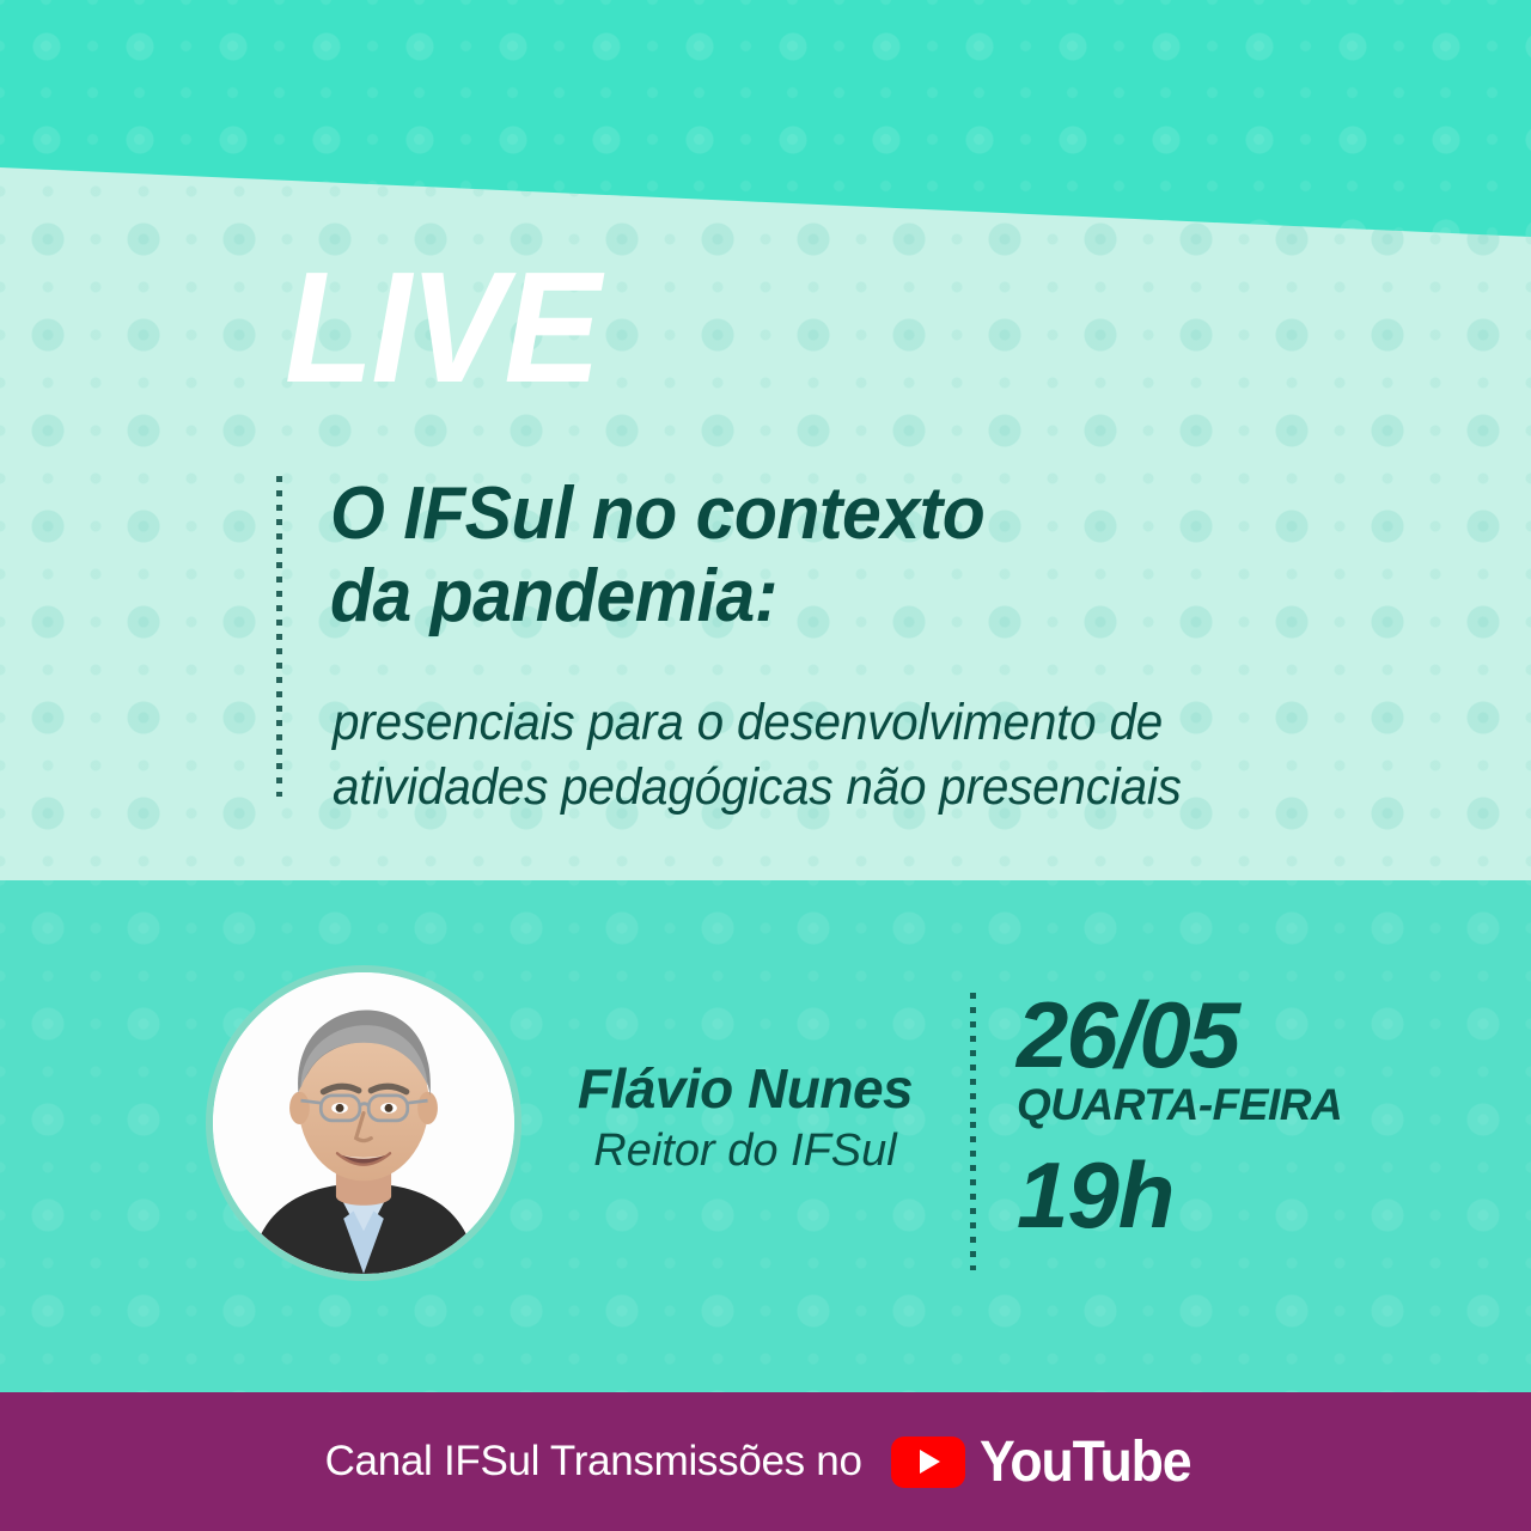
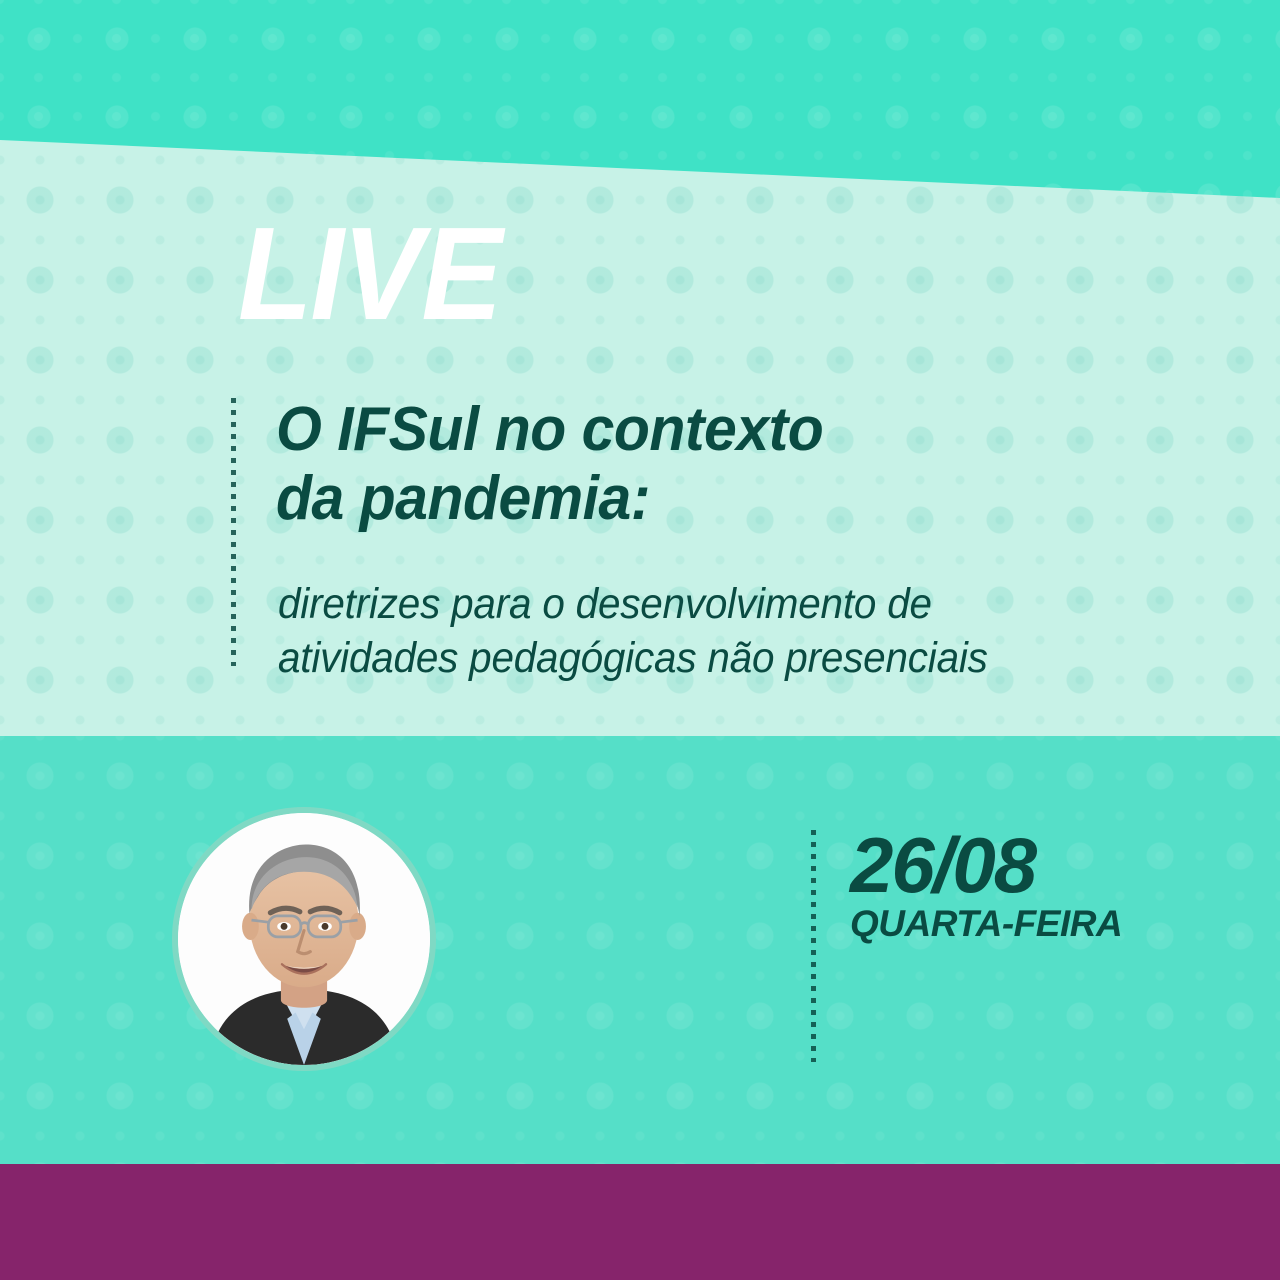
  LIVE
  O IFSul no contexto
  da pandemia:
- presenciais para o desenvolvimento de
+ diretrizes para o desenvolvimento de
  atividades pedagógicas não presenciais
- Flávio Nunes
- Reitor do IFSul
- 26/05
+ 26/08
  QUARTA-FEIRA
- 19h
- Canal IFSul Transmissões no
- YouTube
